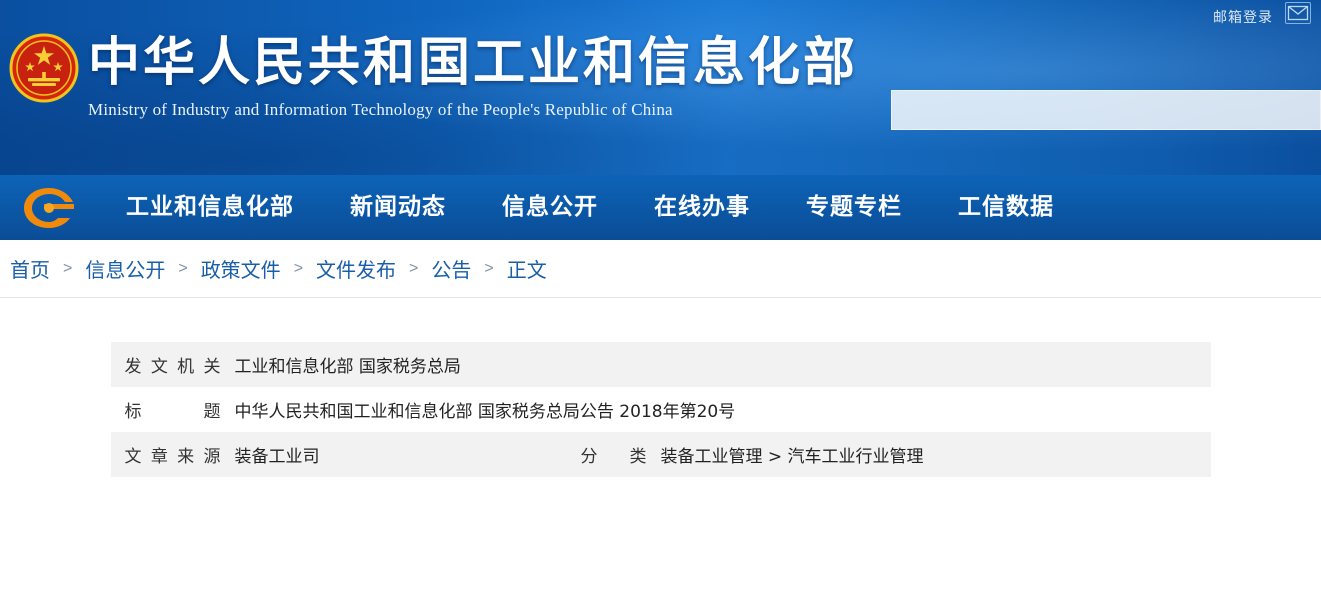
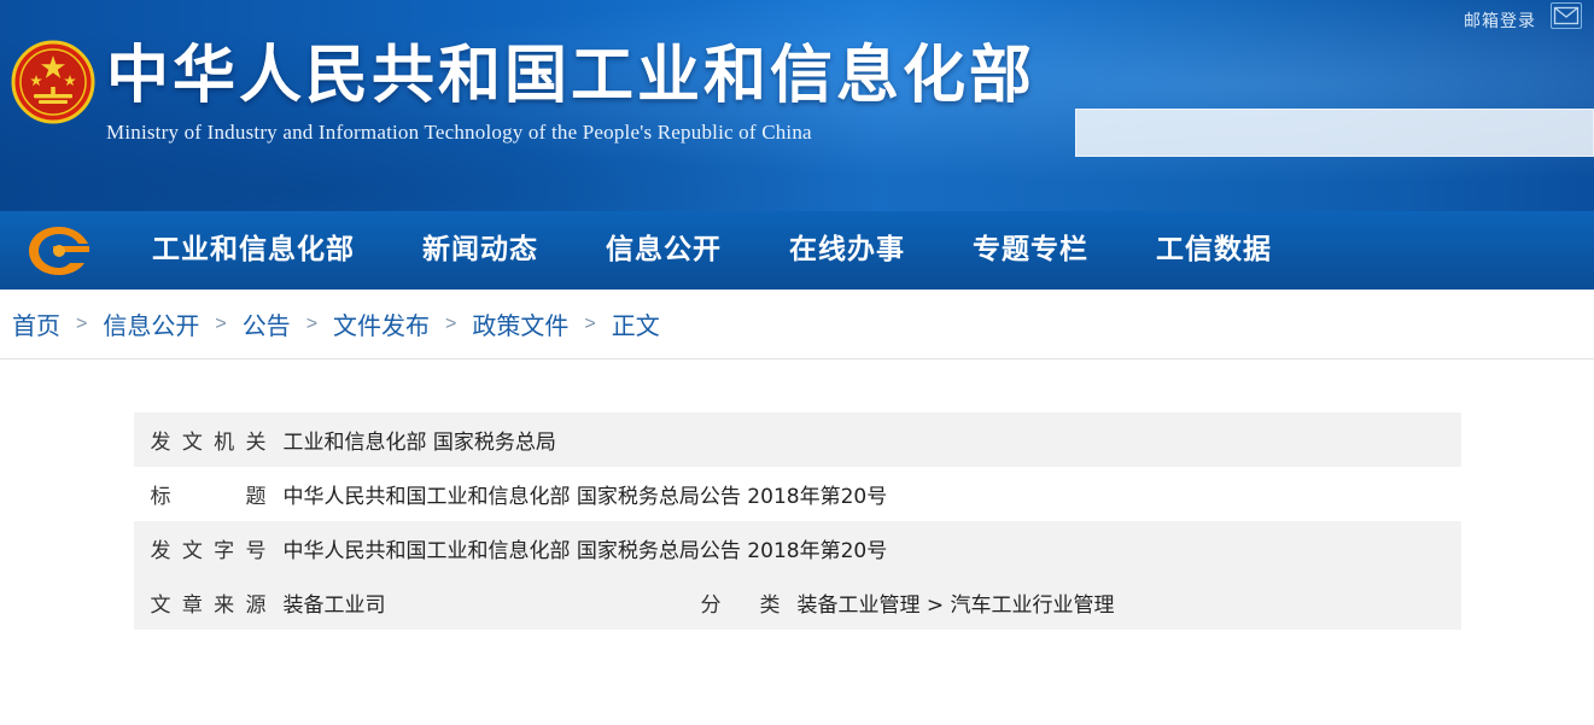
  邮箱登录
  中华人民共和国工业和信息化部
  Ministry of Industry and Information Technology of the People's Republic of China
  工业和信息化部
  新闻动态
  信息公开
  在线办事
  专题专栏
  工信数据
  首页
  >
  信息公开
  >
- 政策文件
+ 公告
  >
  文件发布
  >
- 公告
+ 政策文件
  >
  正文
  发文机关	工业和信息化部 国家税务总局
  标题	中华人民共和国工业和信息化部 国家税务总局公告 2018年第20号
+ 发文字号	中华人民共和国工业和信息化部 国家税务总局公告 2018年第20号
  文章来源	装备工业司	分类	装备工业管理 > 汽车工业行业管理
